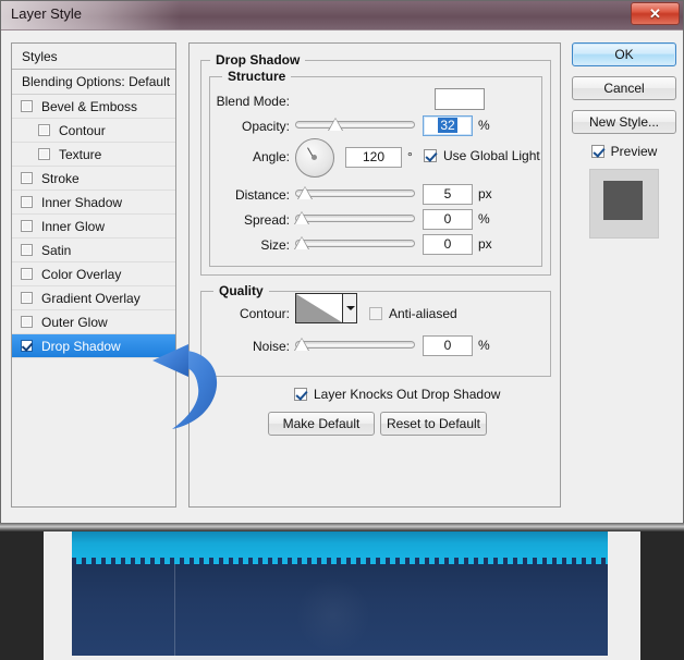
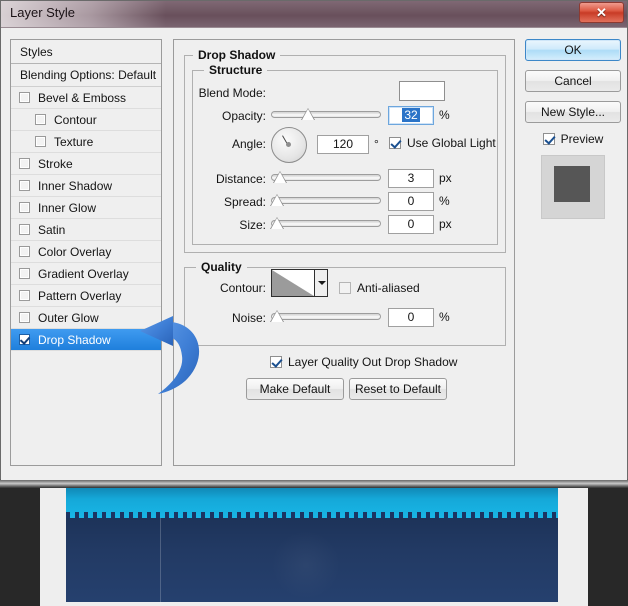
  Layer Style
  ✕
  Styles
  Blending Options: Default
  Bevel & Emboss
  Contour
  Texture
  Stroke
  Inner Shadow
  Inner Glow
  Satin
  Color Overlay
  Gradient Overlay
+ Pattern Overlay
  Outer Glow
  Drop Shadow
  Drop Shadow
  Structure
  Blend Mode:
  Opacity:
  32
  %
  Angle:
  120
  °
  Use Global Light
  Distance:
- 5
+ 3
  px
  Spread:
  0
  %
  Size:
  0
  px
  Quality
  Contour:
  Anti-aliased
  Noise:
  0
  %
- Layer Knocks Out Drop Shadow
+ Layer Quality Out Drop Shadow
  Make Default
  Reset to Default
  OK
  Cancel
  New Style...
  Preview
